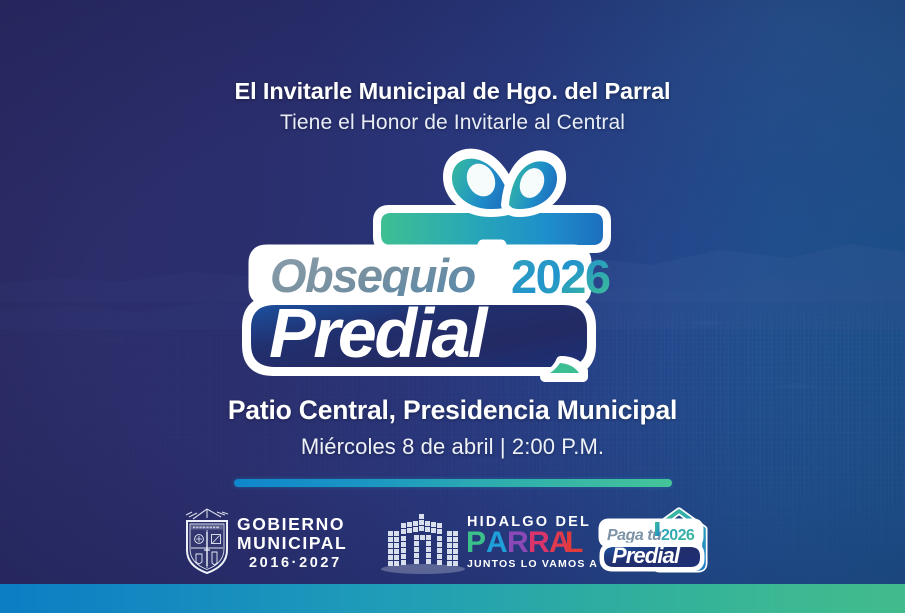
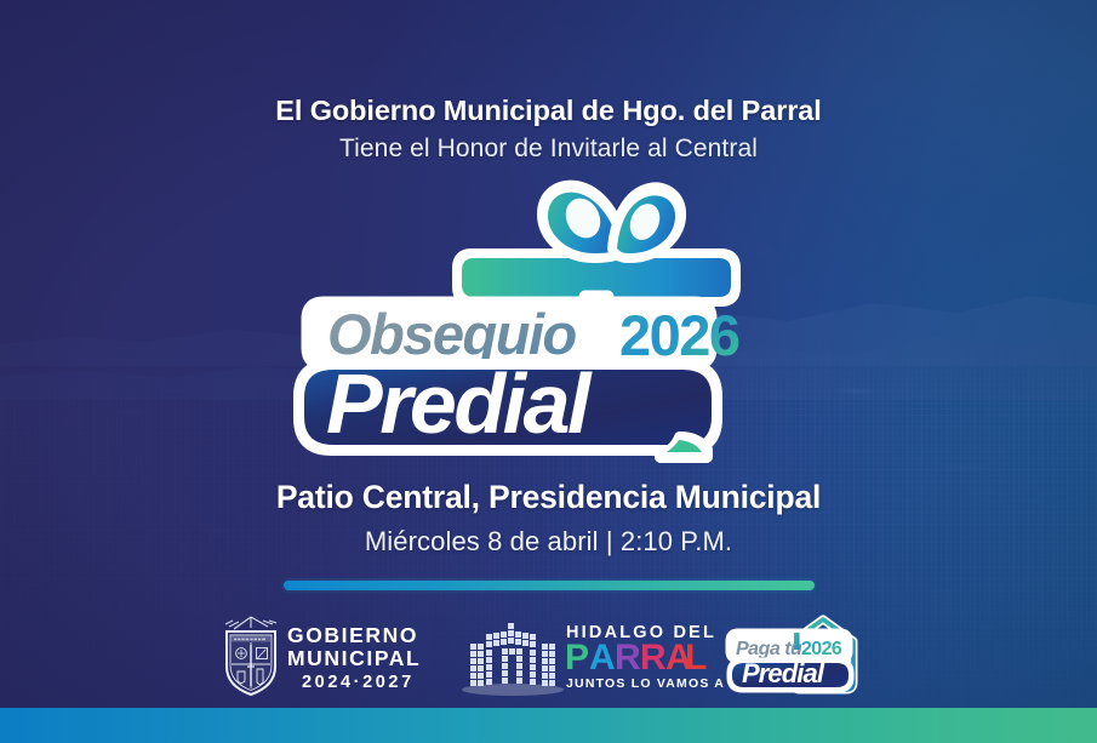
- El Invitarle Municipal de Hgo. del Parral
+ El Gobierno Municipal de Hgo. del Parral
  Tiene el Honor de Invitarle al Central
  Obsequio
  2026
  Predial
  Patio Central, Presidencia Municipal
- Miércoles 8 de abril | 2:00 P.M.
+ Miércoles 8 de abril | 2:10 P.M.
  GOBIERNO
  MUNICIPAL
- 2016·2027
+ 2024·2027
  HIDALGO DEL
  P
  A
  R
  R
  A
  L
  JUNTOS LO VAMOS A
  Paga t
  2026
  Predial
